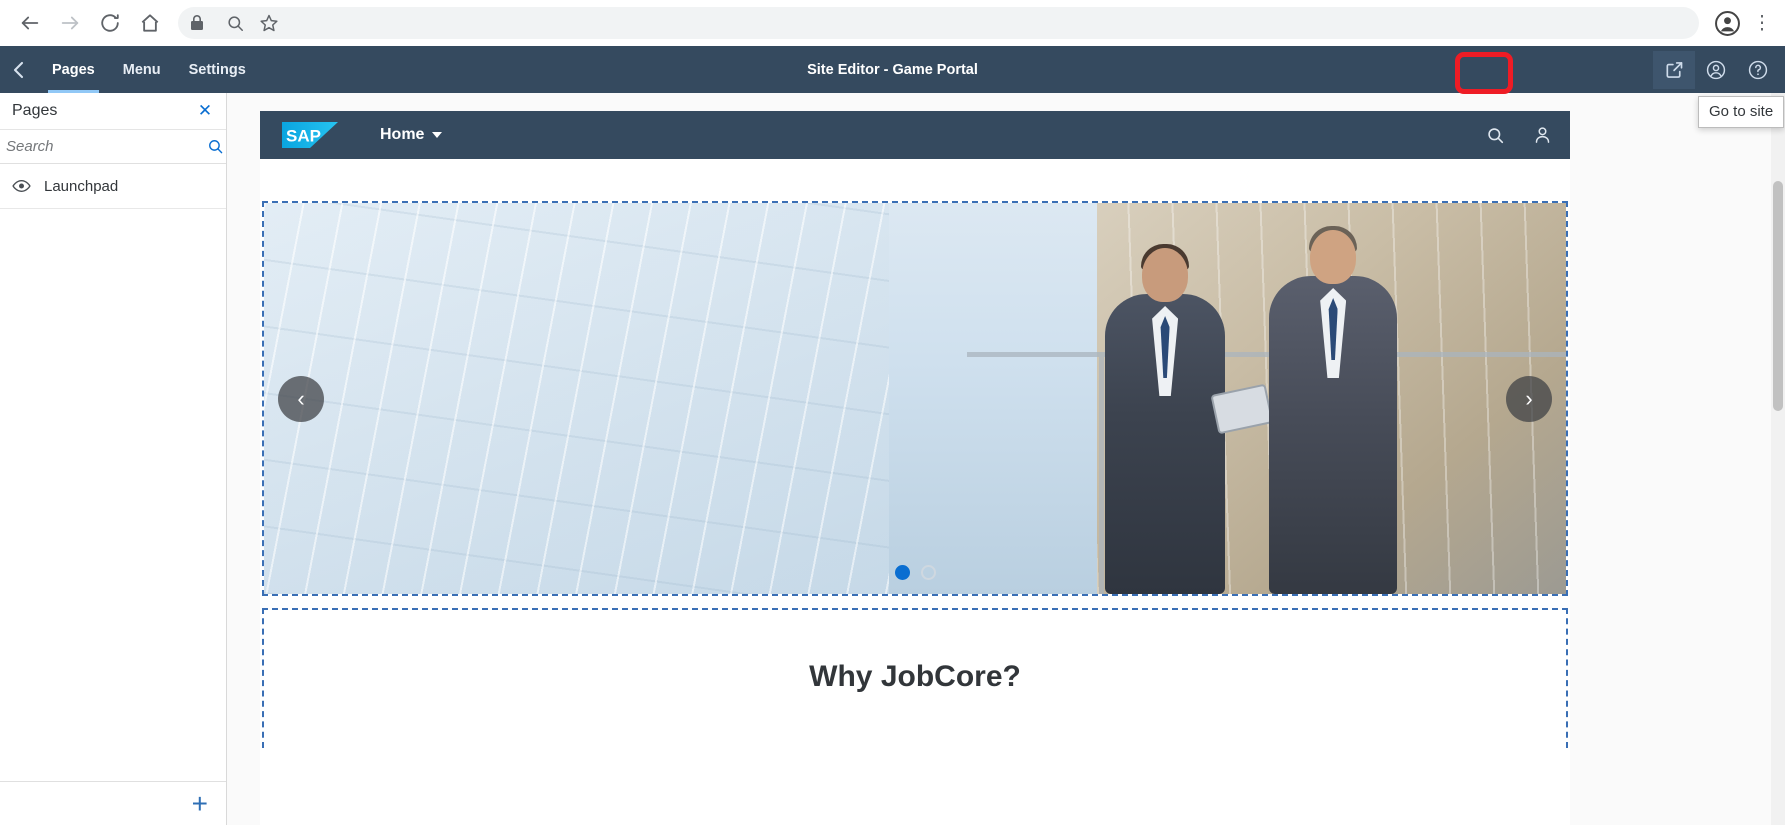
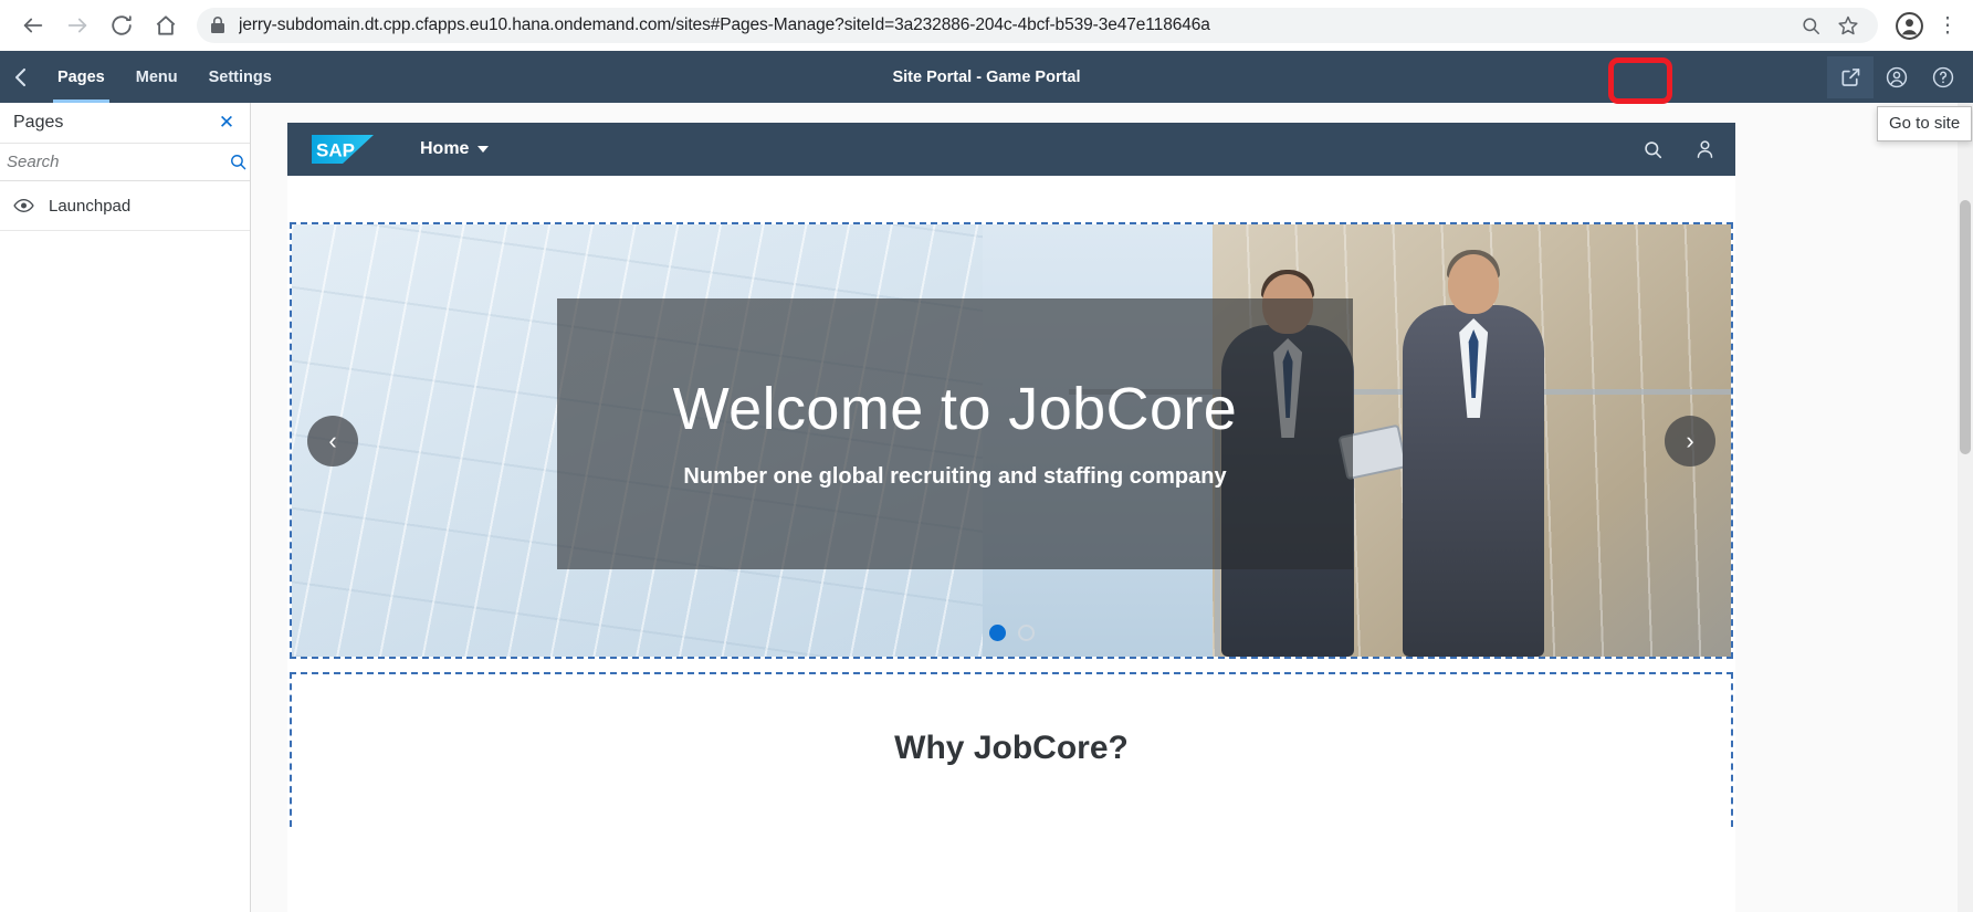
+ jerry-subdomain.dt.cpp.cfapps.eu10.hana.ondemand.com/sites#Pages-Manage?siteId=3a232886-204c-4bcf-b539-3e47e118646a
  ⋮
  Pages
  Menu
  Settings
- Site Editor - Game Portal
+ Site Portal - Game Portal
  Go to site
  Pages
  ✕
  Search
  Launchpad
- +
  SAP
  Home
+ Welcome to JobCore
+ Number one global recruiting and staffing company
  ‹
  ›
  Why JobCore?
